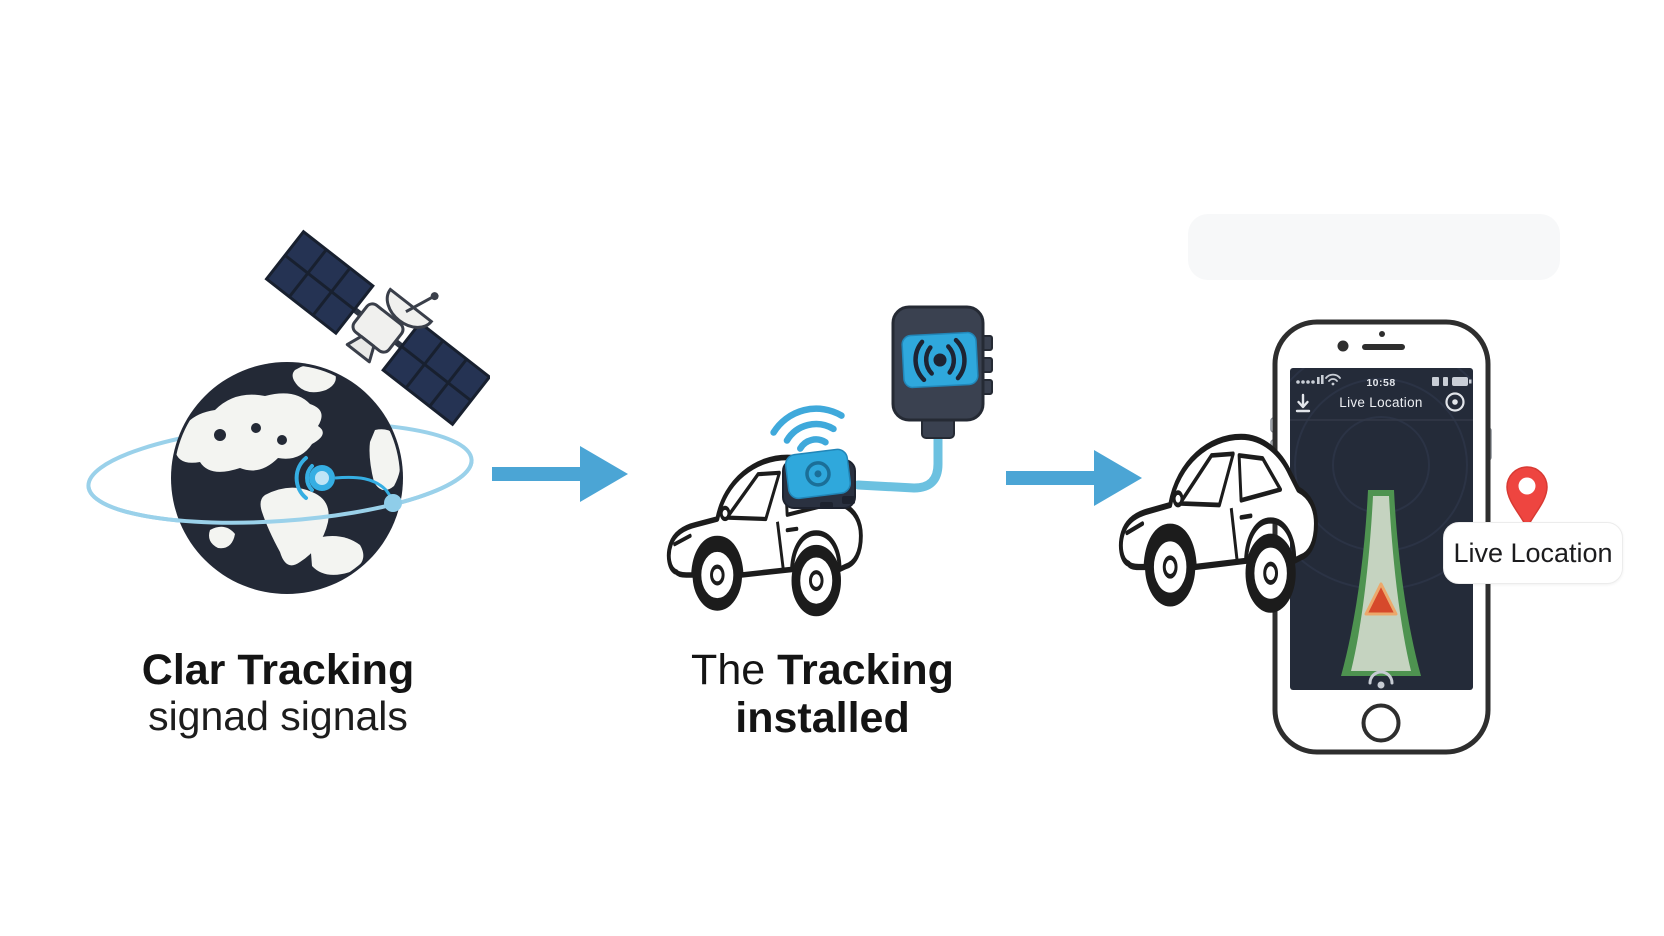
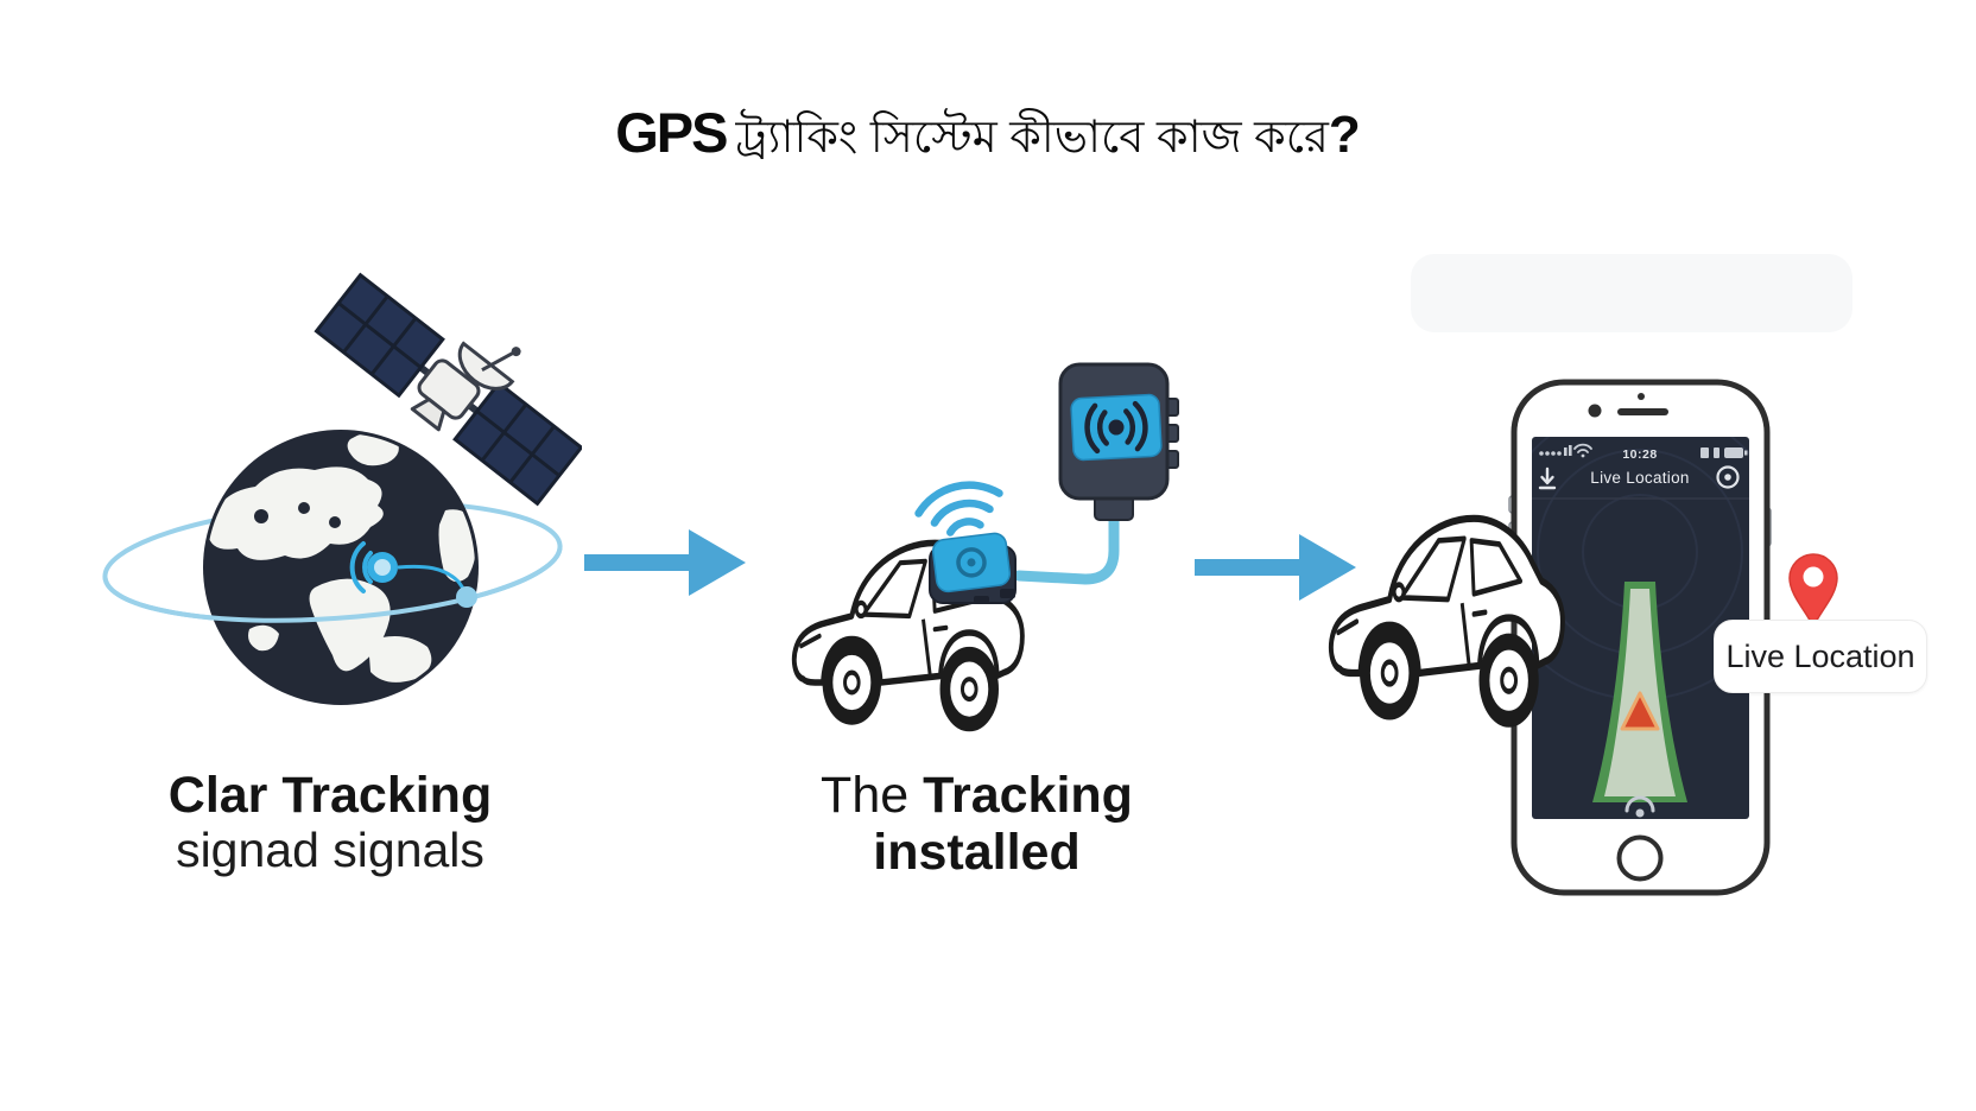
+ GPS ট্র্যাকিং সিস্টেম কীভাবে কাজ করে?
- 10:58
+ 10:28
  Live Location
  Live Location
  Clar Tracking
  signad signals
  The Tracking installed
